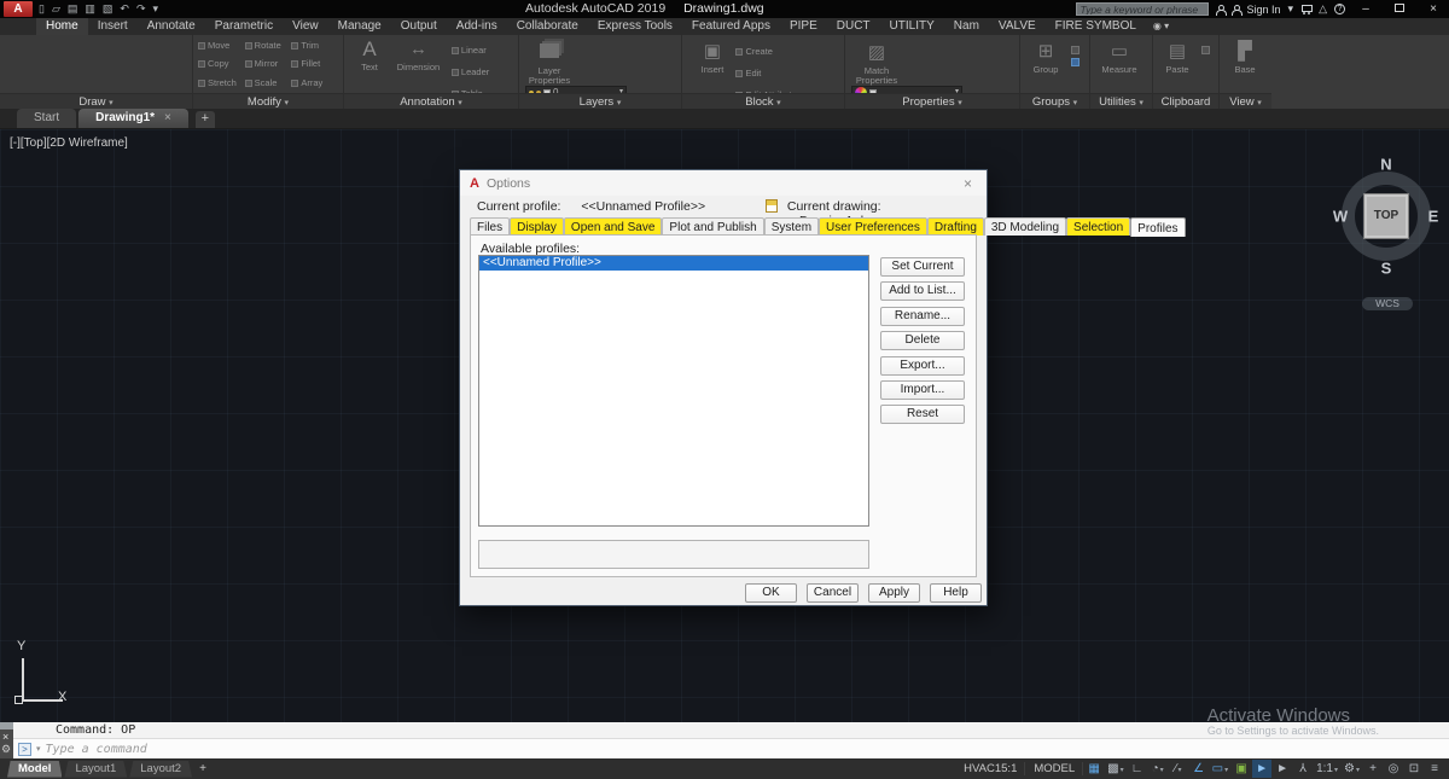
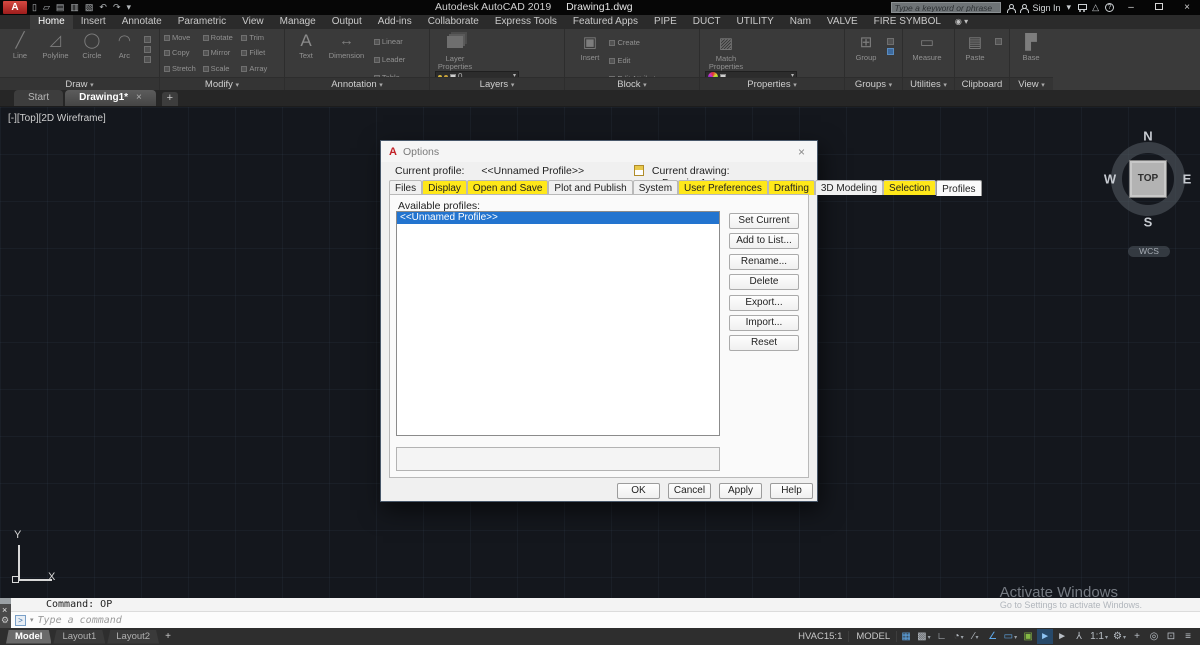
  A
  ▯
  ▱
  ▤
  ▥
  ▧
  ↶
  ↷
  ▾
  Autodesk AutoCAD 2019 Drawing1.dwg
  Type a keyword or phrase
  Sign In
  ▾
  △
  –
  ×
  Home
  Insert
  Annotate
  Parametric
  View
  Manage
  Output
  Add-ins
  Collaborate
  Express Tools
  Featured Apps
  PIPE
  DUCT
  UTILITY
  Nam
  VALVE
  FIRE SYMBOL
  ◉ ▾
+ ╱
+ Line
+ ◿
+ Polyline
+ ◯
+ Circle
+ ◠
+ Arc
  Draw
  Move
  Rotate
  Trim
  Copy
  Mirror
  Fillet
  Stretch
  Scale
  Array
  Modify
  A
  Text
  ↔
  Dimension
  Linear
  Leader
  Annotation
  Layer Properties
  Layers
  ▣
  Insert
  Create
  Edit
  Block
  ▨
  Match Properties
  Properties
  ⊞
  Group
  Groups
  ▭
  Measure
  Utilities
  ▤
  Paste
  Clipboard
  ▛
  Base
  View
  Start
  Drawing1*
  ×
  +
  [-][Top][2D Wireframe]
  N
  W
  E
  S
  TOP
  WCS
  Y
  X
  Activate Windows
  A
  Options
  ×
  Current profile: <<Unnamed Profile>>
  Files
  Display
  Open and Save
  Plot and Publish
  System
  User Preferences
  Drafting
  3D Modeling
  Selection
  Profiles
  Available profiles:
  <<Unnamed Profile>>
  Set Current
  Add to List...
  Rename...
  Delete
  Export...
  Import...
  Reset
  OK
  Cancel
  Apply
  Help
  ×
  ⚙
  Command: OP
  >
  Type a command
  Go to Settings to activate Windows.
  Model
  Layout1
  Layout2
  +
  HVAC15:1
  MODEL
  ▦
  ∟
  ∠
  ▣
  ►
  ►
  ⅄
  1:1
  +
  ◎
  ⊡
  ≡
